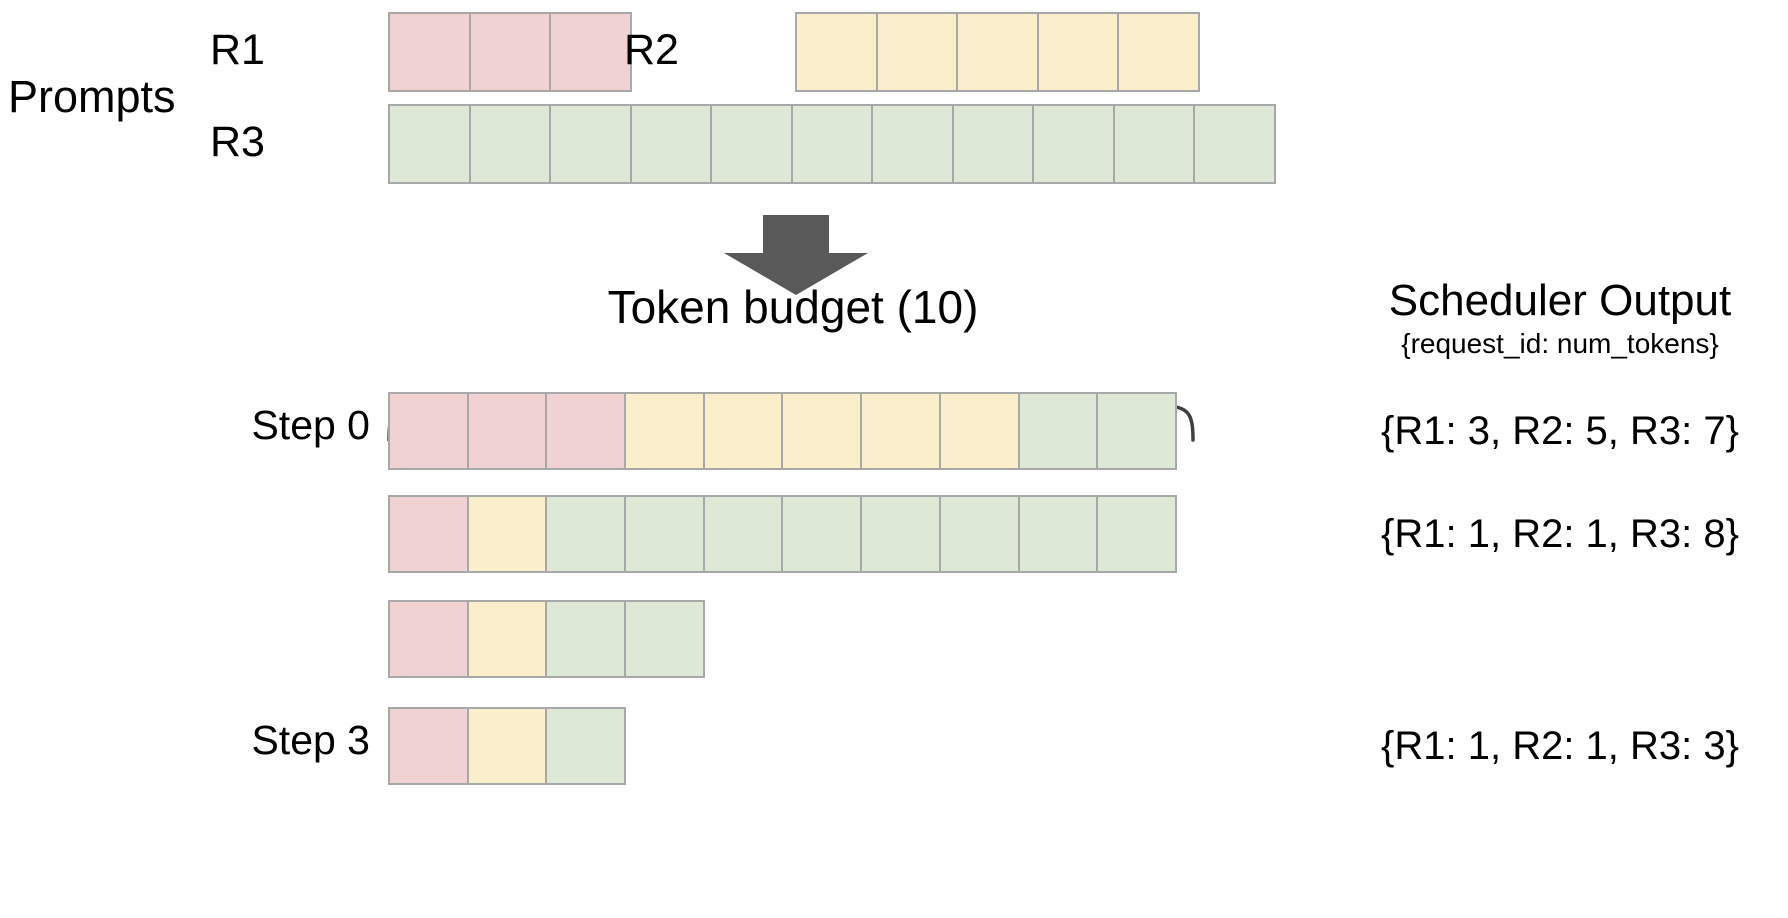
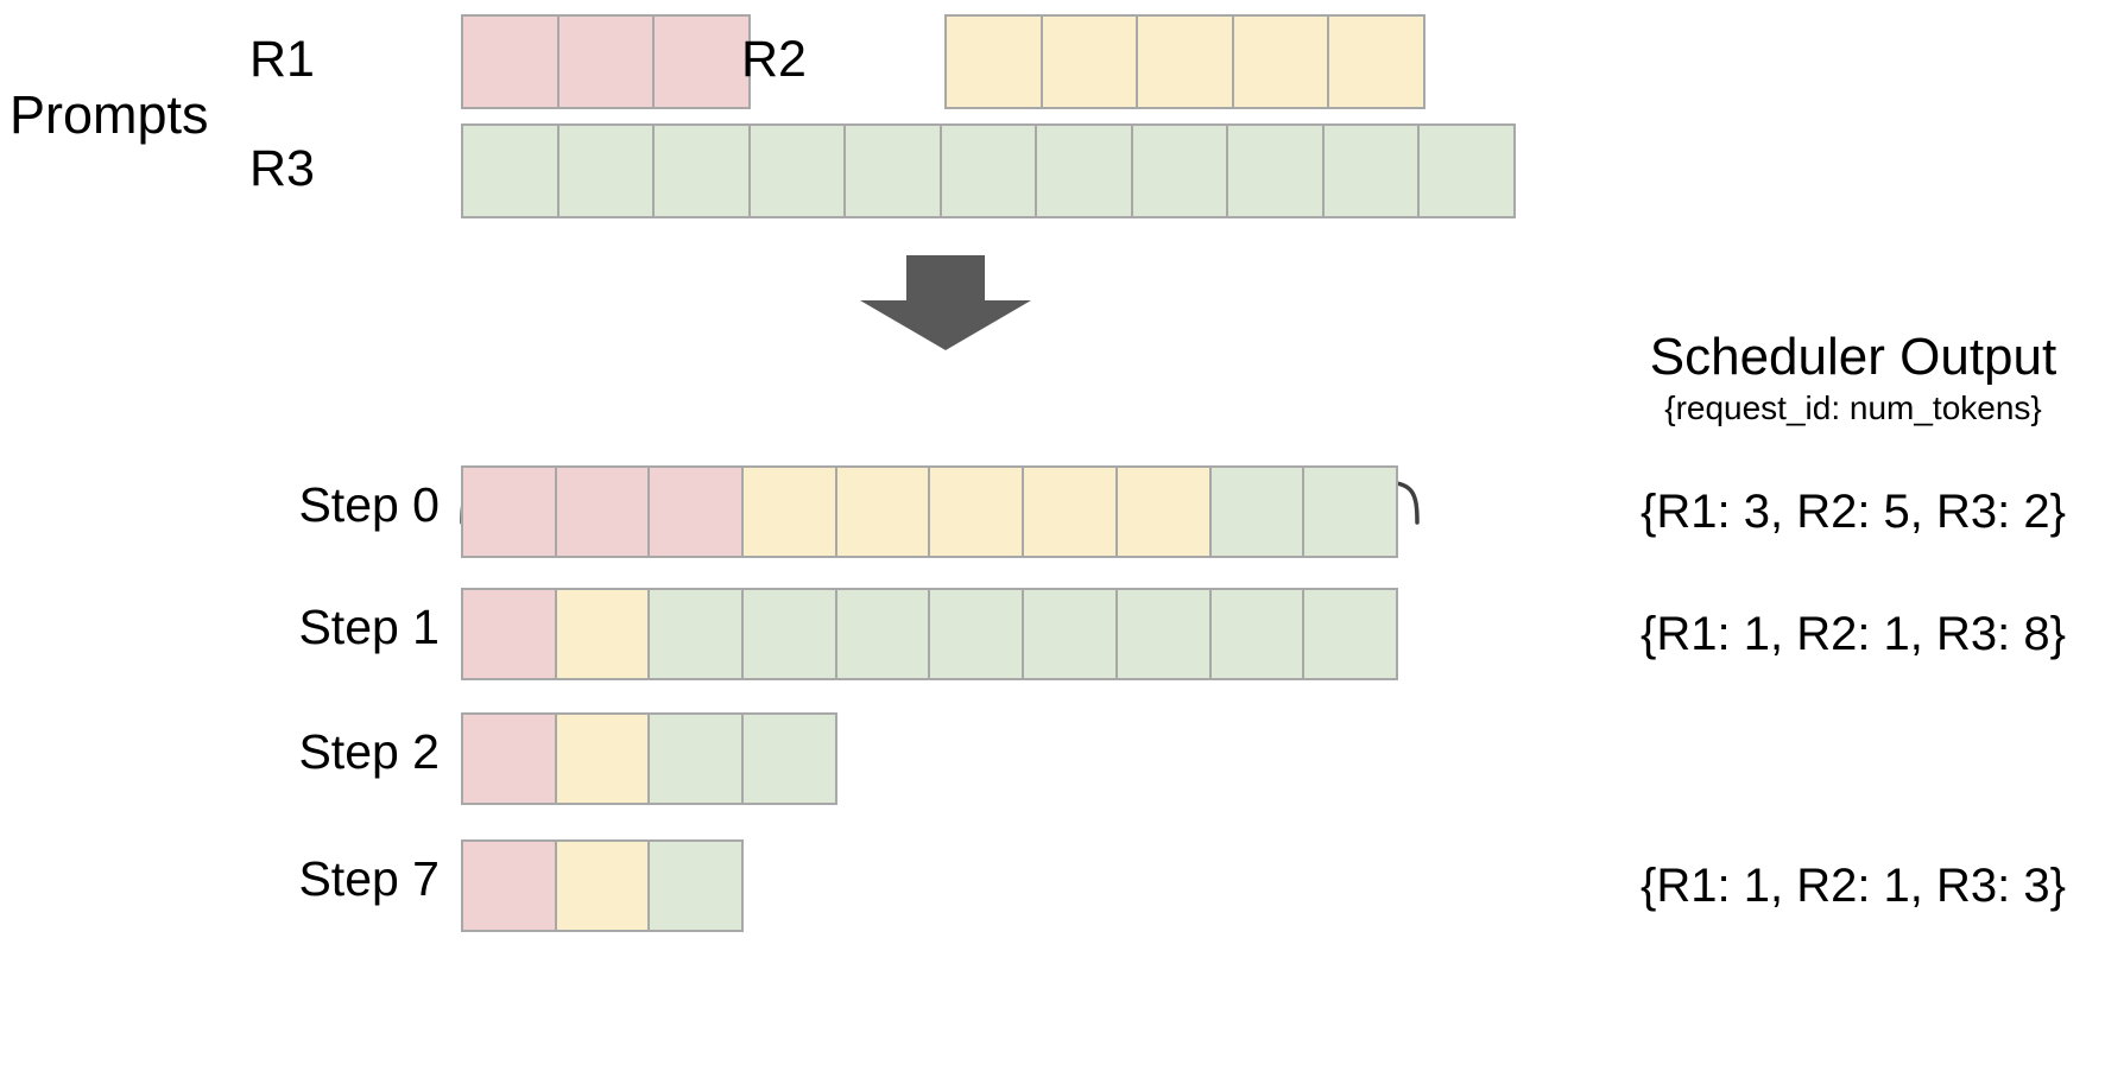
  Prompts
  R1
  R2
  R3
- Token budget (10)
  Step 0
+ Step 1
+ Step 2
- Step 3
+ Step 7
  Scheduler Output
  {request_id: num_tokens}
- {R1: 3, R2: 5, R3: 7}
+ {R1: 3, R2: 5, R3: 2}
  {R1: 1, R2: 1, R3: 8}
  {R1: 1, R2: 1, R3: 3}
